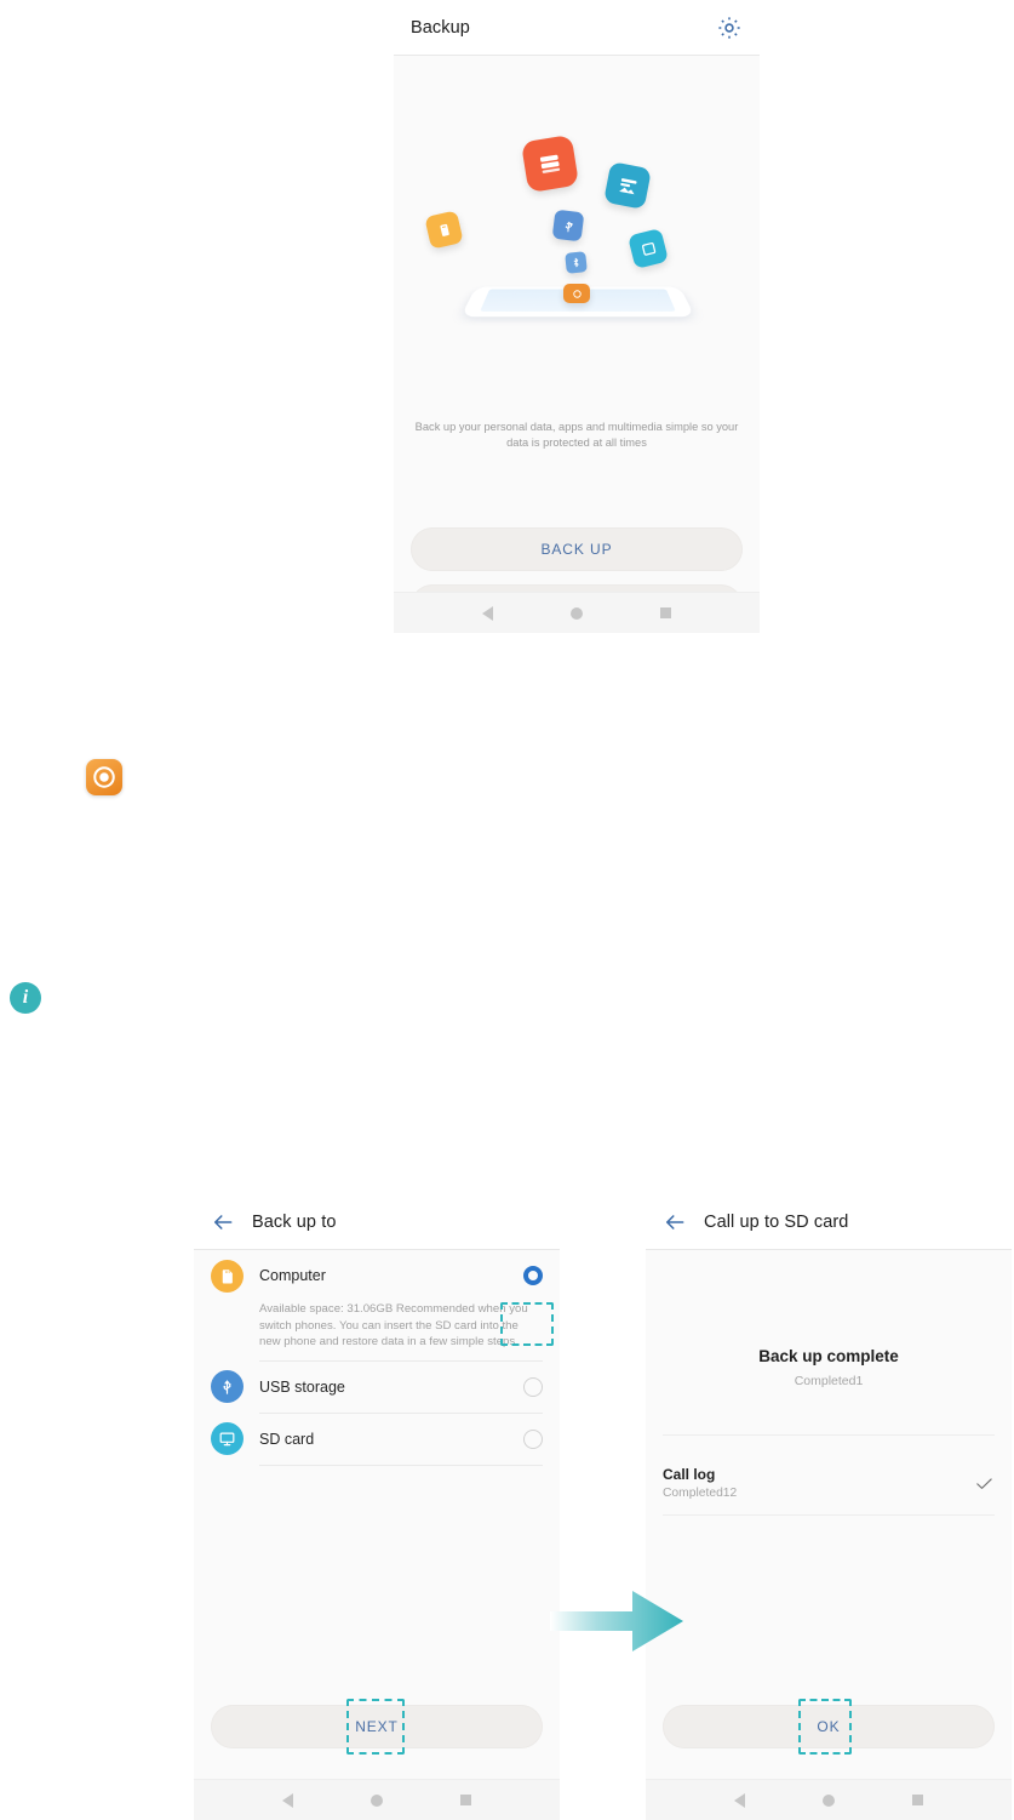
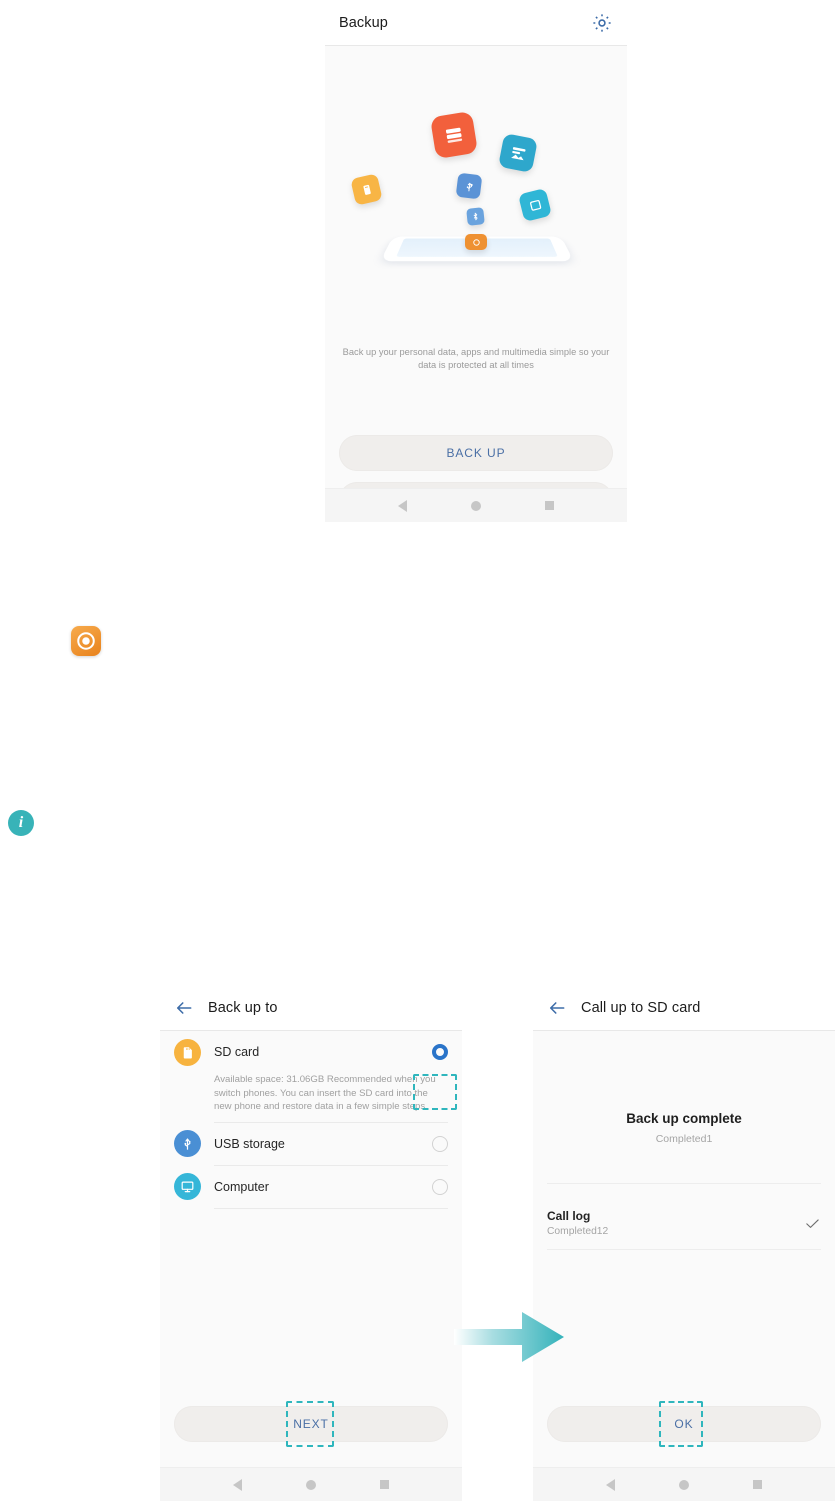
  Backup
  Back up your personal data, apps and multimedia simple so your data is protected at all times
  BACK UP
  i
  Back up to
- Computer
+ SD card
  Available space: 31.06GB Recommended when you switch phones. You can insert the SD card into the new phone and restore data in a few simple steps.
  USB storage
- SD card
+ Computer
  NEXT
  Call up to SD card
  Back up complete
  Completed1
  Call log
  Completed12
  OK
